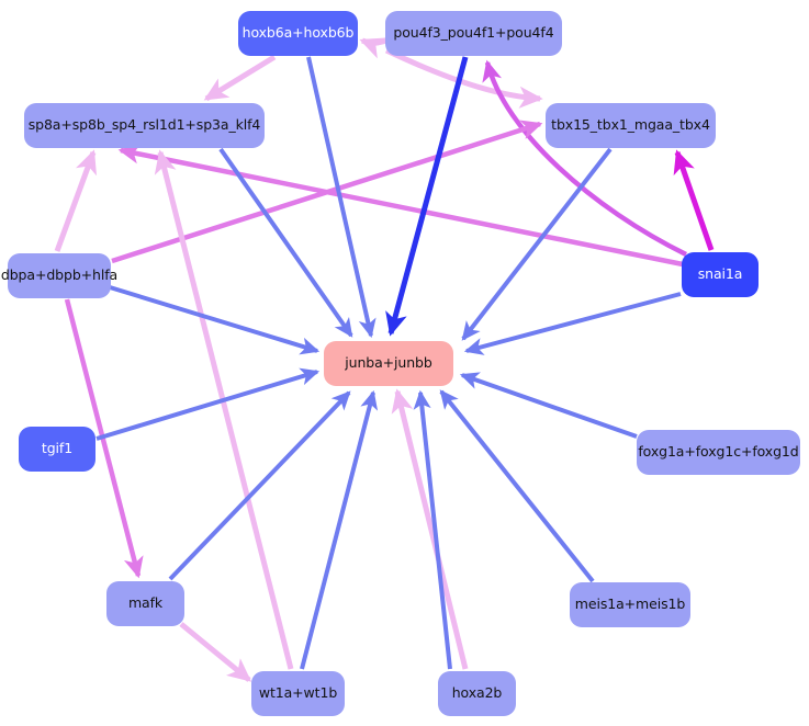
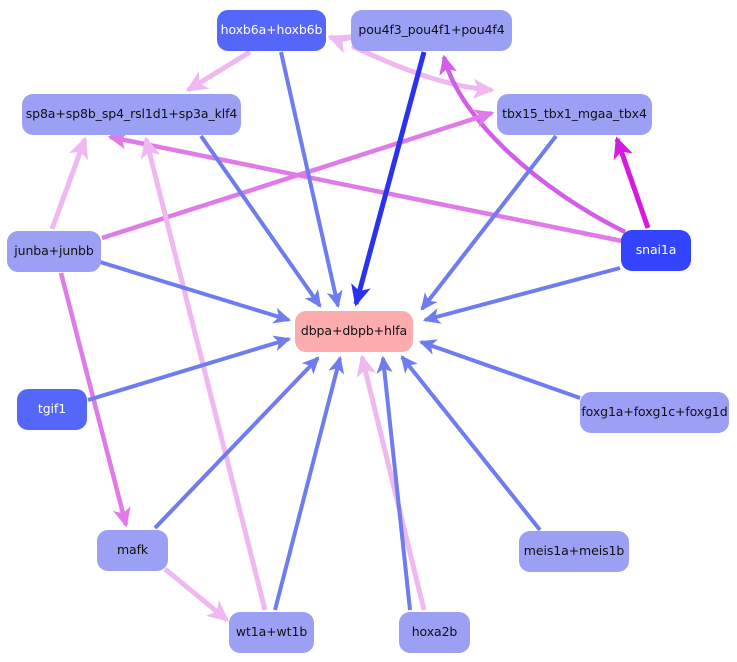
  hoxb6a+hoxb6b
  pou4f3_pou4f1+pou4f4
  sp8a+sp8b_sp4_rsl1d1+sp3a_klf4
  tbx15_tbx1_mgaa_tbx4
- dbpa+dbpb+hlfa
+ junba+junbb
  snai1a
- junba+junbb
+ dbpa+dbpb+hlfa
  tgif1
  foxg1a+foxg1c+foxg1d
  mafk
  meis1a+meis1b
  wt1a+wt1b
  hoxa2b
